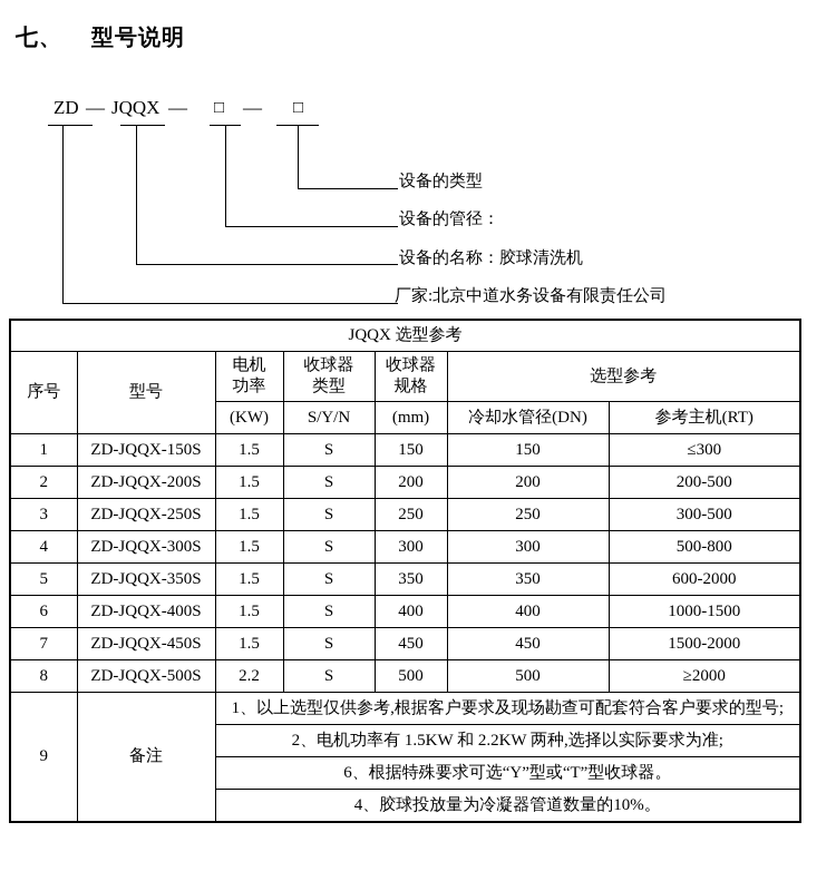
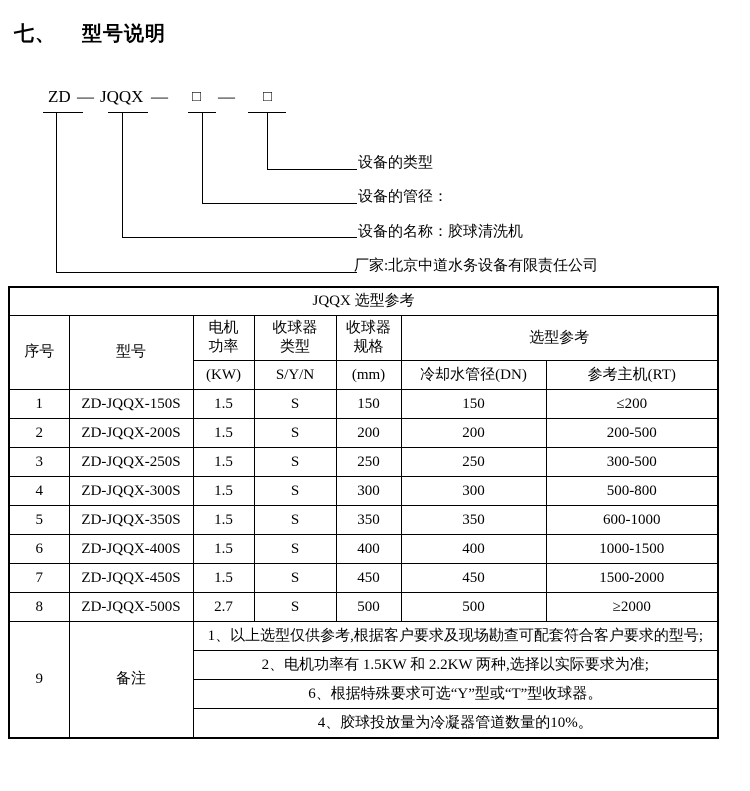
  七、 型号说明
  ZD
  —
  JQQX
  —
  □
  —
  □
  设备的类型
  设备的管径：
  设备的名称：胶球清洗机
  厂家:北京中道水务设备有限责任公司
  JQQX 选型参考
  序号	型号	电机 功率	收球器 类型	收球器 规格	选型参考
  (KW)	S/Y/N	(mm)	冷却水管径(DN)	参考主机(RT)
- 1	ZD-JQQX-150S	1.5	S	150	150	≤300
+ 1	ZD-JQQX-150S	1.5	S	150	150	≤200
  2	ZD-JQQX-200S	1.5	S	200	200	200-500
  3	ZD-JQQX-250S	1.5	S	250	250	300-500
  4	ZD-JQQX-300S	1.5	S	300	300	500-800
- 5	ZD-JQQX-350S	1.5	S	350	350	600-2000
+ 5	ZD-JQQX-350S	1.5	S	350	350	600-1000
  6	ZD-JQQX-400S	1.5	S	400	400	1000-1500
  7	ZD-JQQX-450S	1.5	S	450	450	1500-2000
- 8	ZD-JQQX-500S	2.2	S	500	500	≥2000
+ 8	ZD-JQQX-500S	2.7	S	500	500	≥2000
  9	备注	1、以上选型仅供参考,根据客户要求及现场勘查可配套符合客户要求的型号;
  2、电机功率有 1.5KW 和 2.2KW 两种,选择以实际要求为准;
  6、根据特殊要求可选“Y”型或“T”型收球器。
  4、胶球投放量为冷凝器管道数量的10%。
